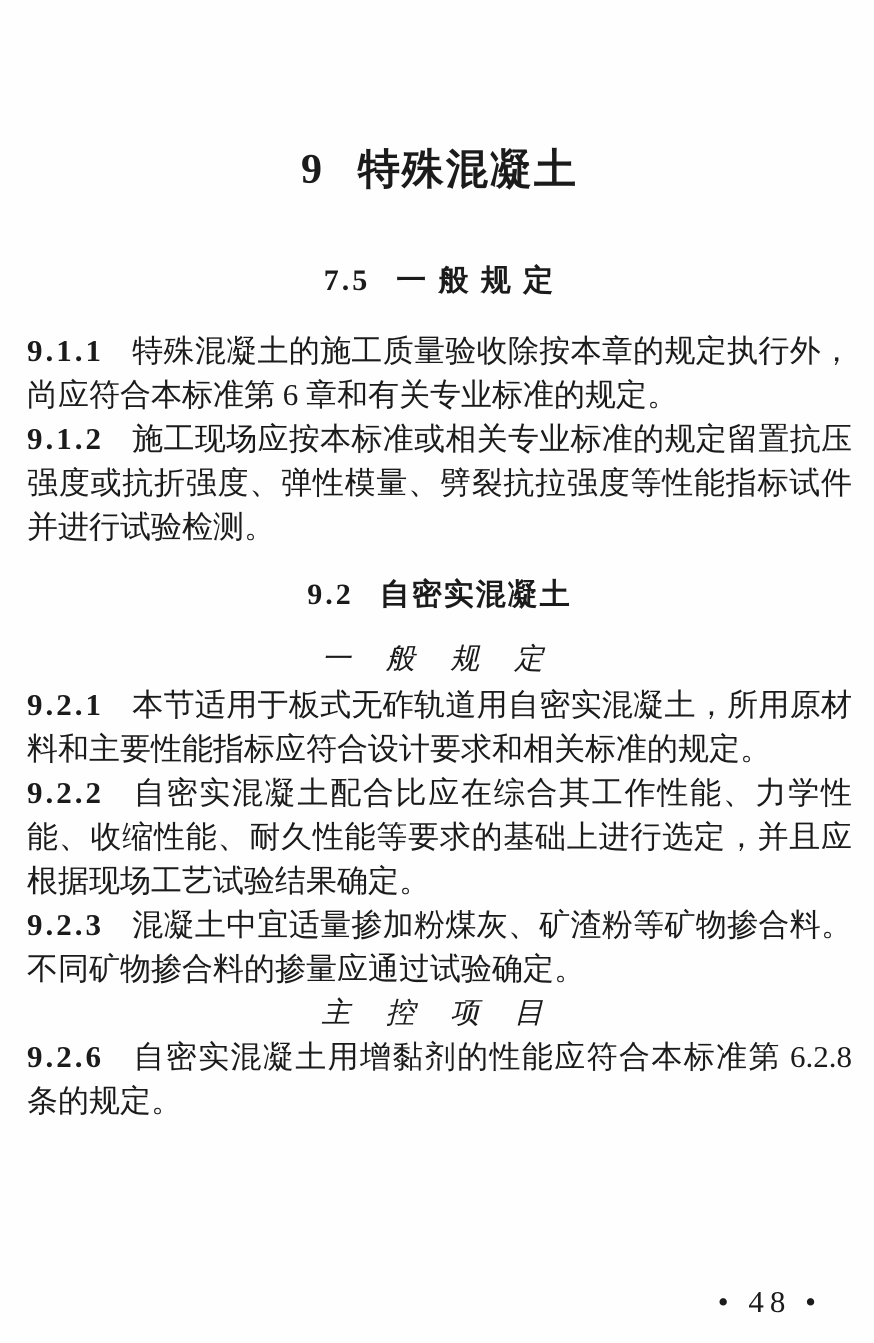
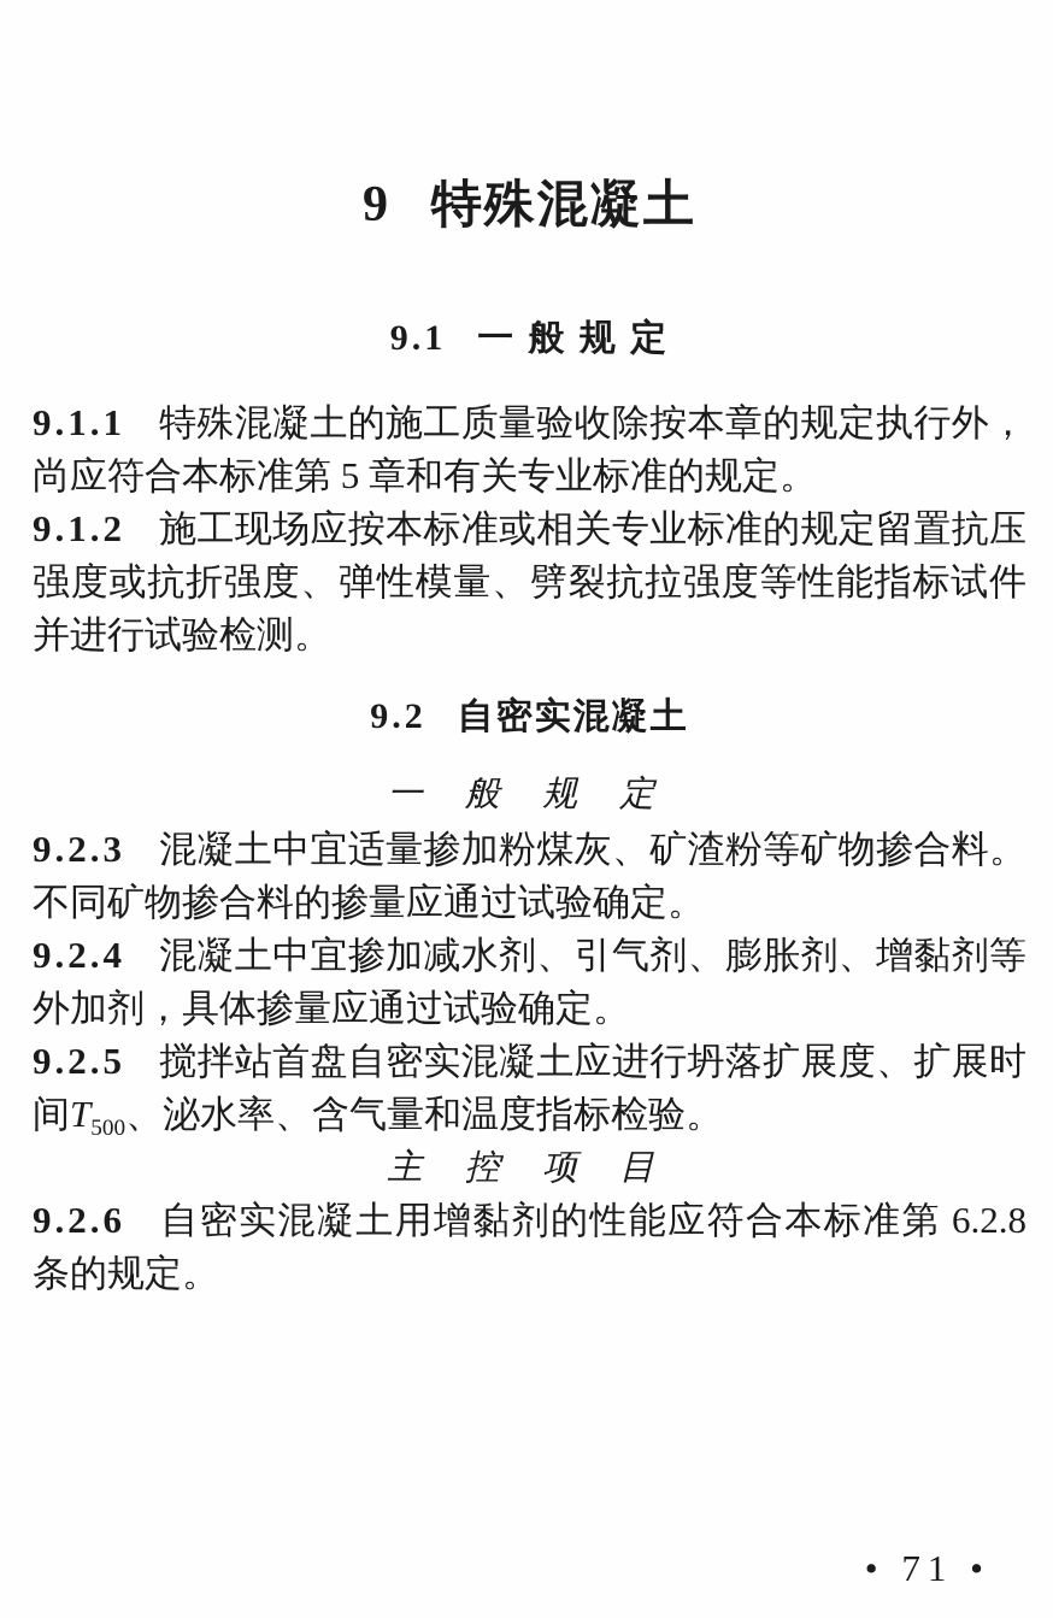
  9 特殊混凝土
- 7.5 一 般 规 定
+ 9.1 一 般 规 定
- 9.1.1 特殊混凝土的施工质量验收除按本章的规定执行外，尚应符合本标准第 6 章和有关专业标准的规定。
+ 9.1.1 特殊混凝土的施工质量验收除按本章的规定执行外，尚应符合本标准第 5 章和有关专业标准的规定。
  9.1.2 施工现场应按本标准或相关专业标准的规定留置抗压强度或抗折强度、弹性模量、劈裂抗拉强度等性能指标试件并进行试验检测。
  9.2 自密实混凝土
  一 般 规 定
- 9.2.1 本节适用于板式无砟轨道用自密实混凝土，所用原材料和主要性能指标应符合设计要求和相关标准的规定。
- 9.2.2 自密实混凝土配合比应在综合其工作性能、力学性能、收缩性能、耐久性能等要求的基础上进行选定，并且应根据现场工艺试验结果确定。
  9.2.3 混凝土中宜适量掺加粉煤灰、矿渣粉等矿物掺合料。不同矿物掺合料的掺量应通过试验确定。
+ 9.2.4 混凝土中宜掺加减水剂、引气剂、膨胀剂、增黏剂等外加剂，具体掺量应通过试验确定。
+ 9.2.5 搅拌站首盘自密实混凝土应进行坍落扩展度、扩展时间T500、泌水率、含气量和温度指标检验。
  主 控 项 目
  9.2.6 自密实混凝土用增黏剂的性能应符合本标准第 6.2.8 条的规定。
- • 48 •
+ • 71 •
